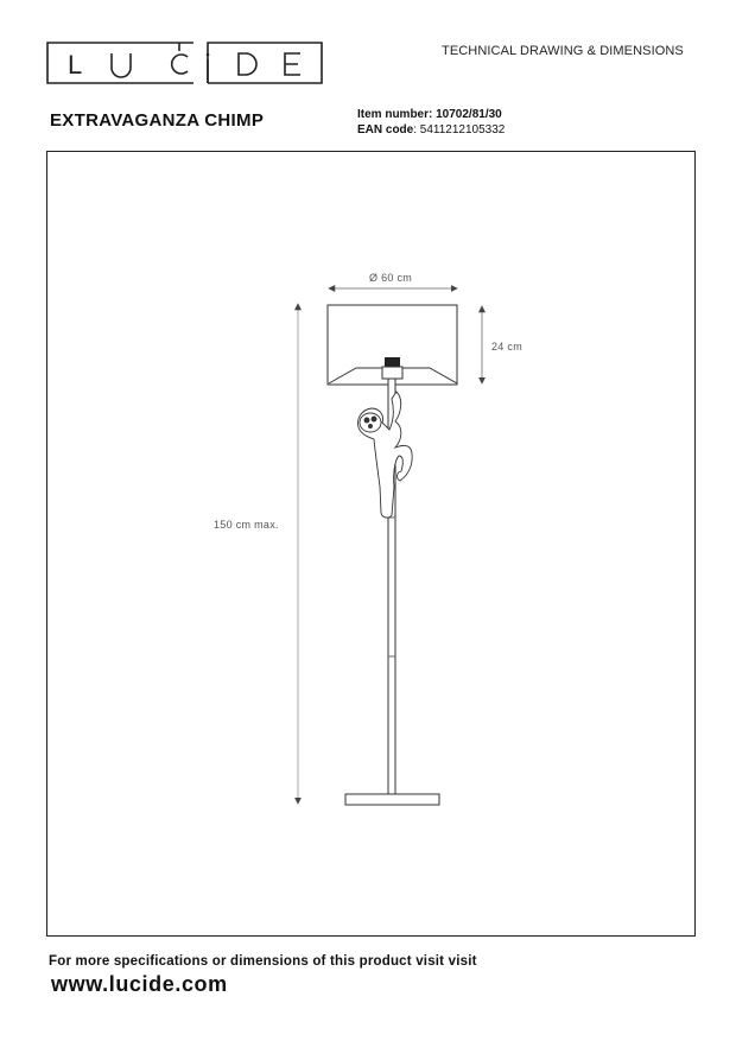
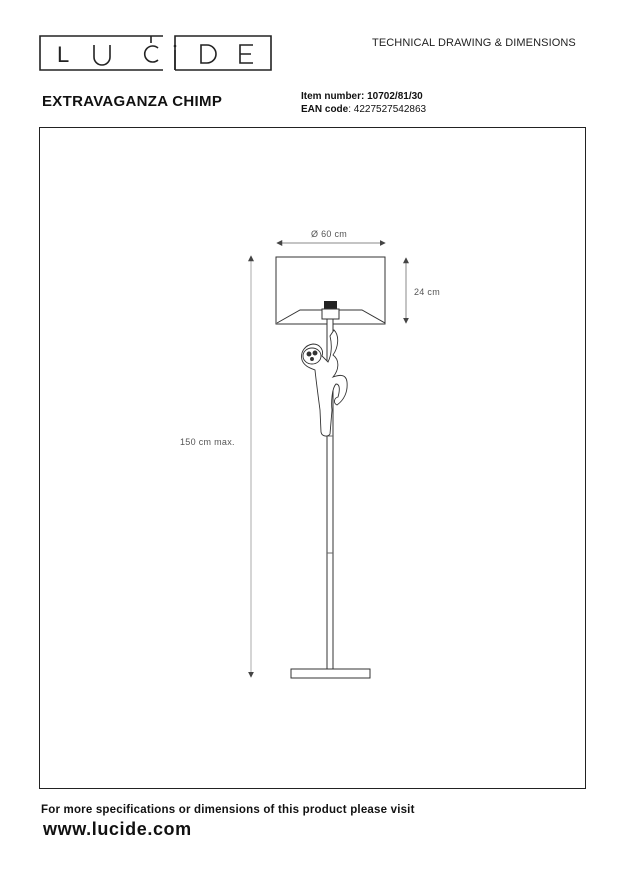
  L
  TECHNICAL DRAWING & DIMENSIONS
  EXTRAVAGANZA CHIMP
  Item number: 10702/81/30
- EAN code: 5411212105332
+ EAN code: 4227527542863
  Ø 60 cm
  24 cm
  150 cm max.
- For more specifications or dimensions of this product visit visit
+ For more specifications or dimensions of this product please visit
  www.lucide.com
